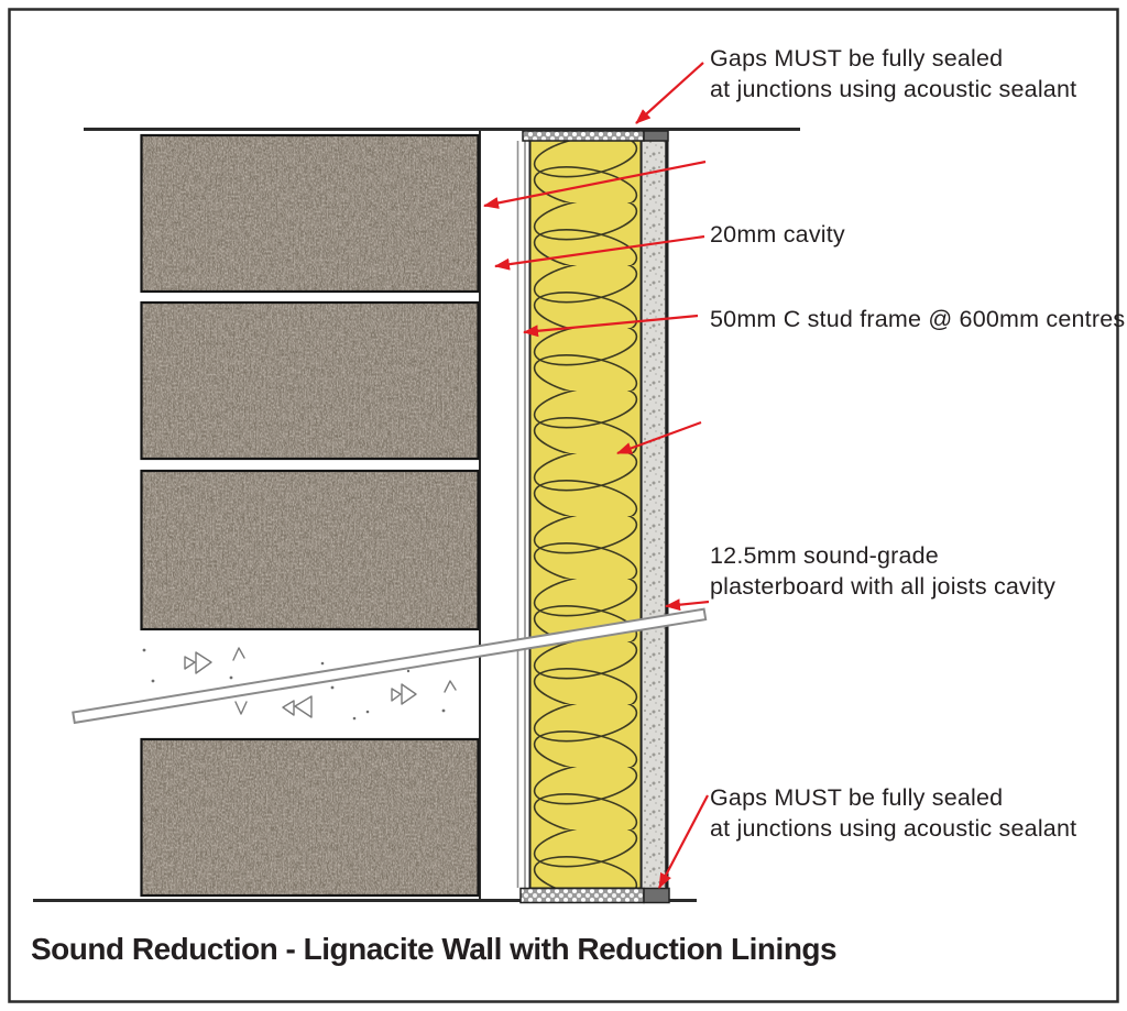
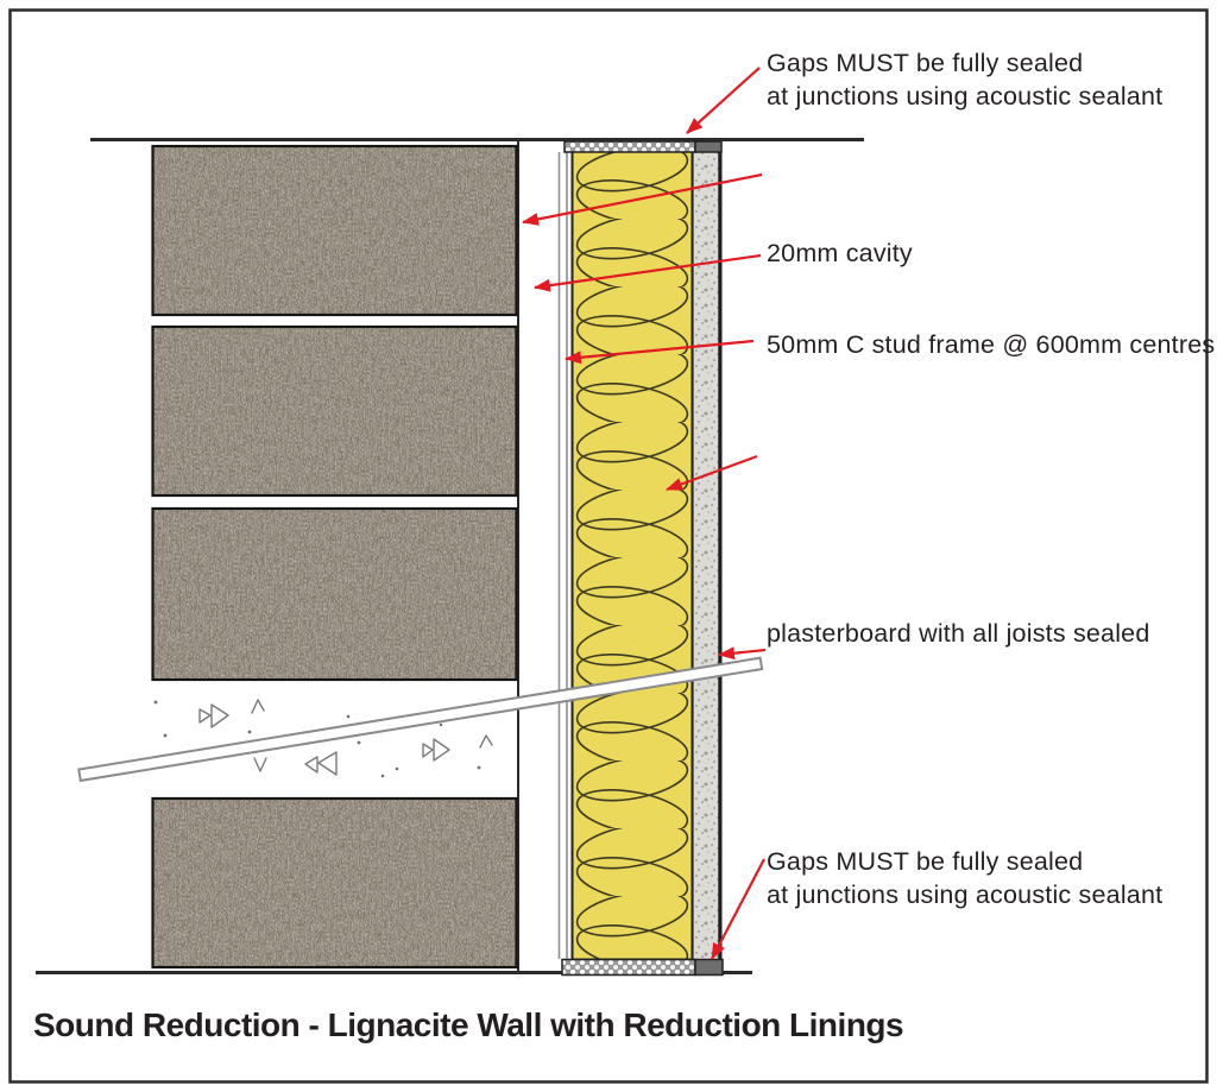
  Gaps MUST be fully sealed
  at junctions using acoustic sealant
  20mm cavity
  50mm C stud frame @ 600mm centres
- 12.5mm sound-grade
- plasterboard with all joists cavity
+ plasterboard with all joists sealed
  Gaps MUST be fully sealed
  at junctions using acoustic sealant
  Sound Reduction - Lignacite Wall with Reduction Linings
